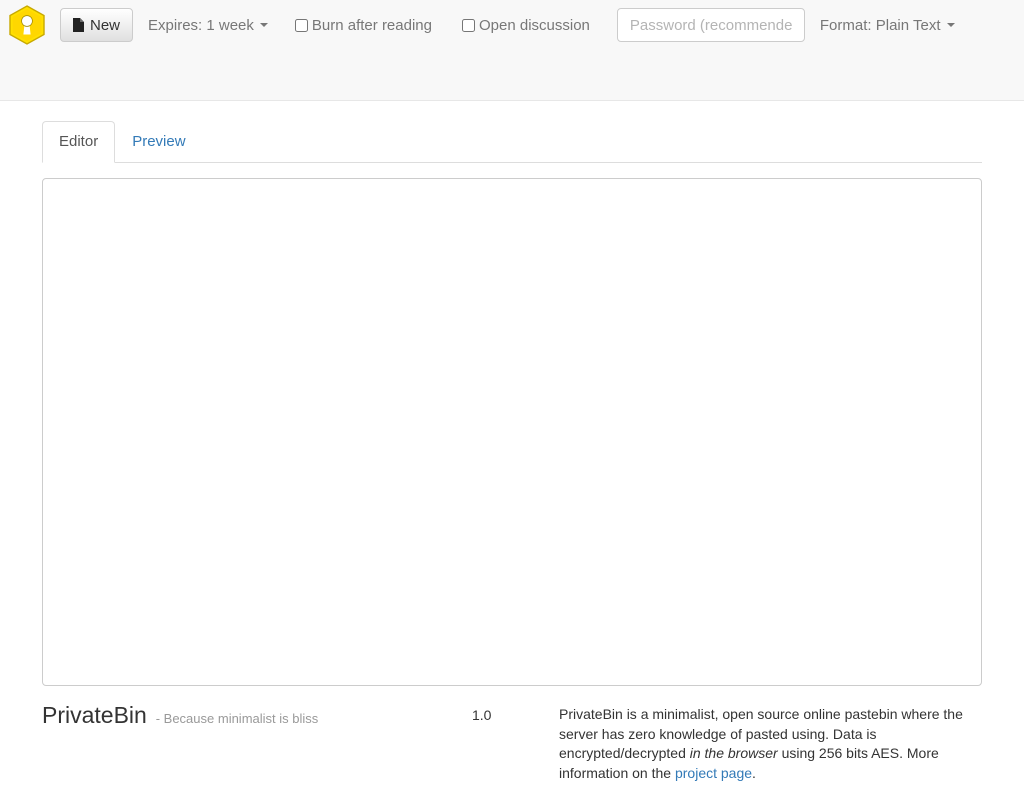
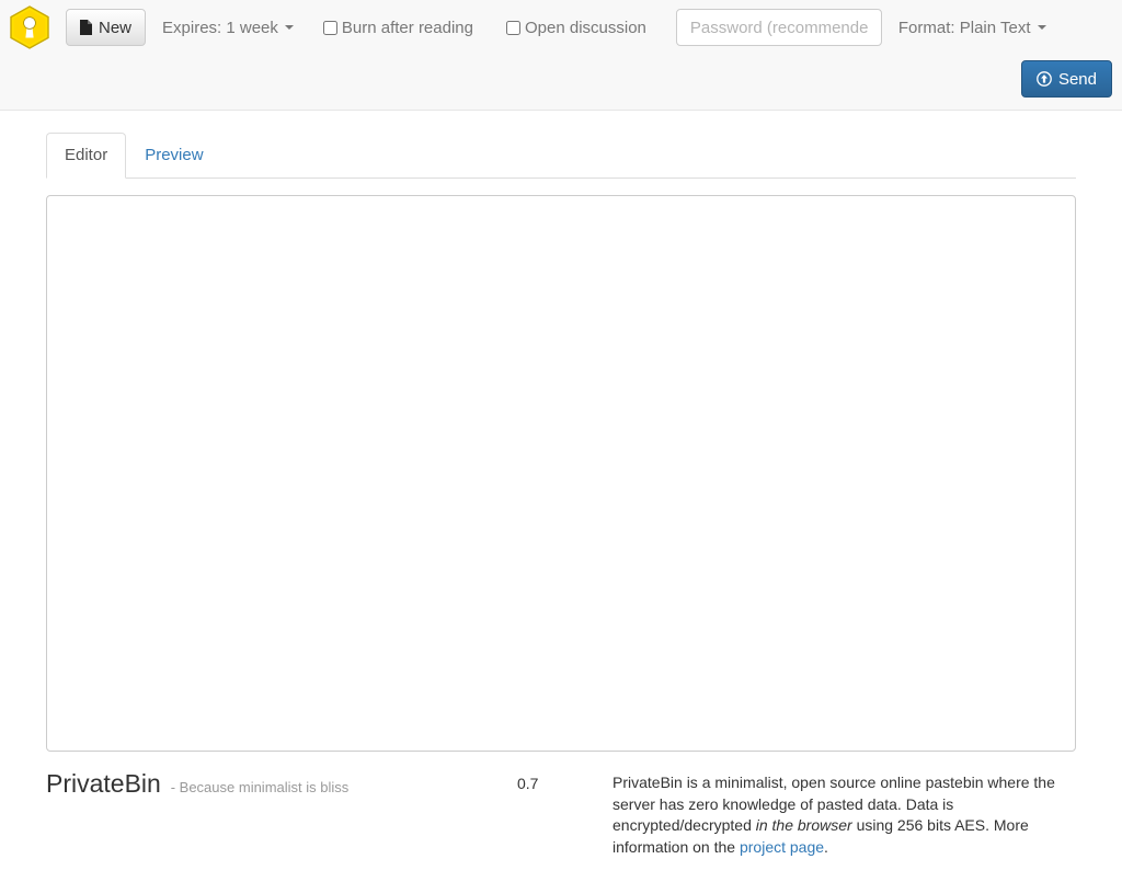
  New
  Expires: 1 week
  Burn after reading
  Open discussion
  Password (recommende
  Format: Plain Text
+ Send
  Editor
  Preview
  PrivateBin - Because minimalist is bliss
- 1.0
+ 0.7
- PrivateBin is a minimalist, open source online pastebin where the server has zero knowledge of pasted using. Data is encrypted/decrypted in the browser using 256 bits AES. More information on the project page.
+ PrivateBin is a minimalist, open source online pastebin where the server has zero knowledge of pasted data. Data is encrypted/decrypted in the browser using 256 bits AES. More information on the project page.
